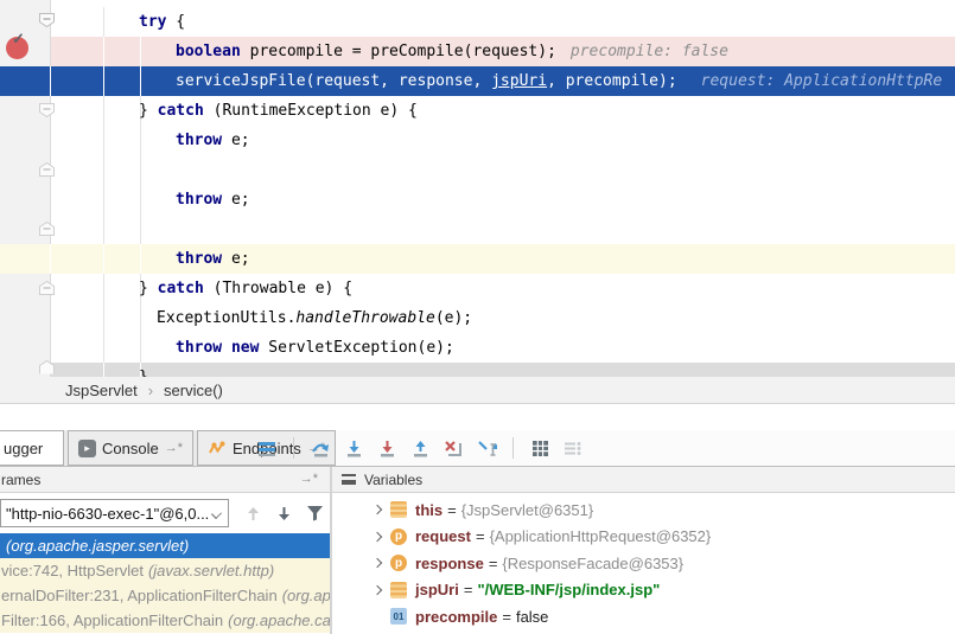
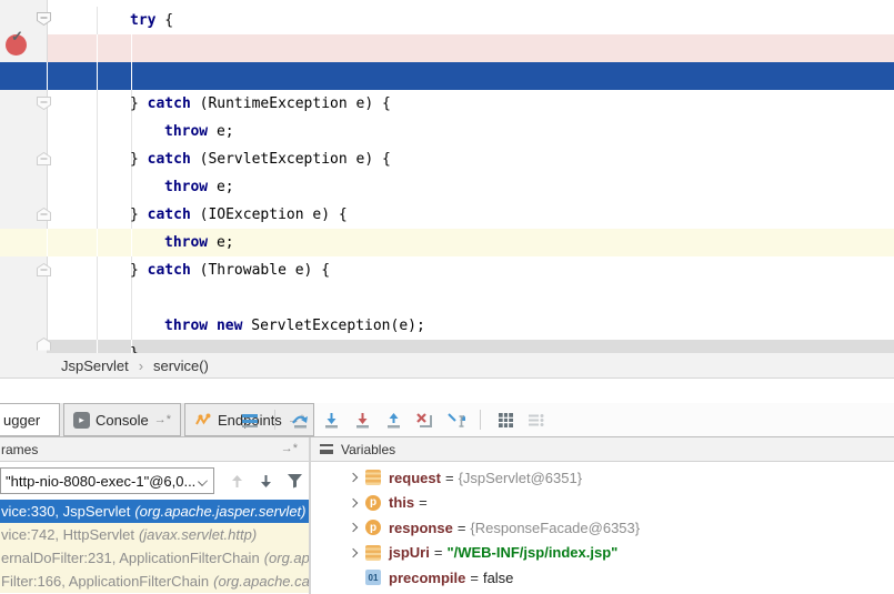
  ✓
  try {
- boolean precompile = preCompile(request); precompile: false
- serviceJspFile(request, response, jspUri, precompile); request: ApplicationHttpRe
  } catch (RuntimeException e) {
  throw e;
+ } catch (ServletException e) {
  throw e;
+ } catch (IOException e) {
  throw e;
  } catch (Throwable e) {
- ExceptionUtils.handleThrowable(e);
  throw new ServletException(e);
  JspServlet
  ›
  service()
  ugger
  ▸
  Console
  →*
  Endints
  rames
  →*
- "http-nio-6630-exec-1"@6,0...
+ "http-nio-8080-exec-1"@6,0...
+ vice:330, JspServlet
  (org.apache.jasper.servlet)
  vice:742, HttpServlet
  (javax.servlet.http)
  ernalDoFilter:231, ApplicationFilterChain
  (org.ap
  Filter:166, ApplicationFilterChain
  (org.apache.ca
  Variables
- this
+ request
  =
  {JspServlet@6351}
  p
- request
+ this
  =
- {ApplicationHttpRequest@6352}
  p
  response
  =
  {ResponseFacade@6353}
  jspUri
  =
  "/WEB-INF/jsp/index.jsp"
  01
  precompile
  =
  false
